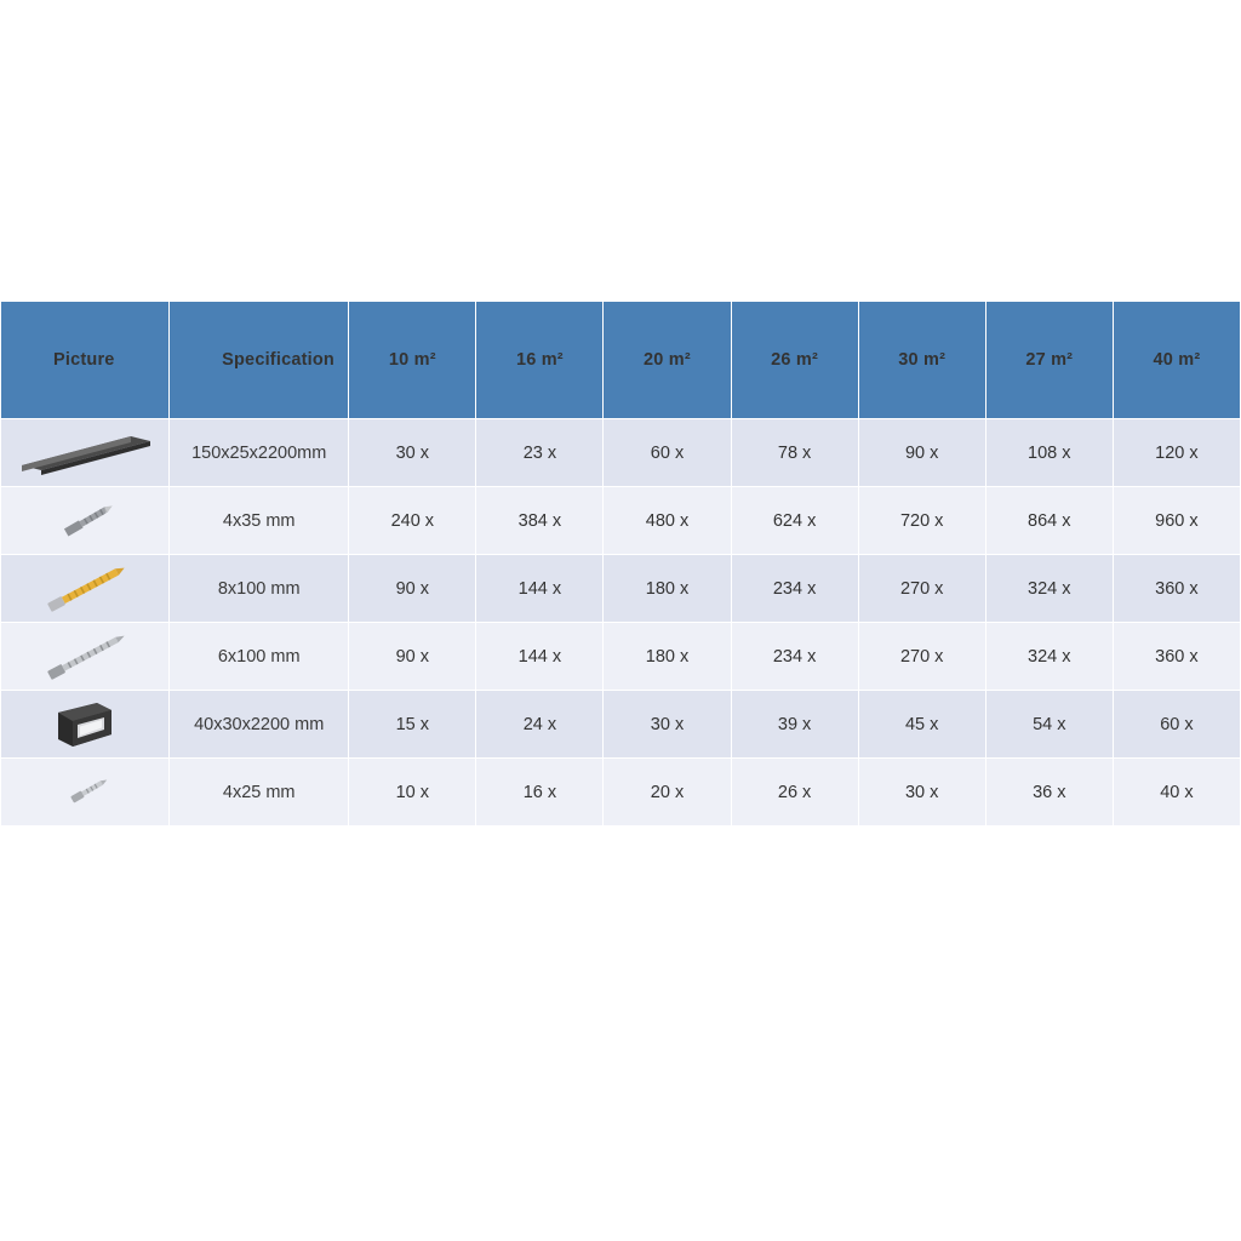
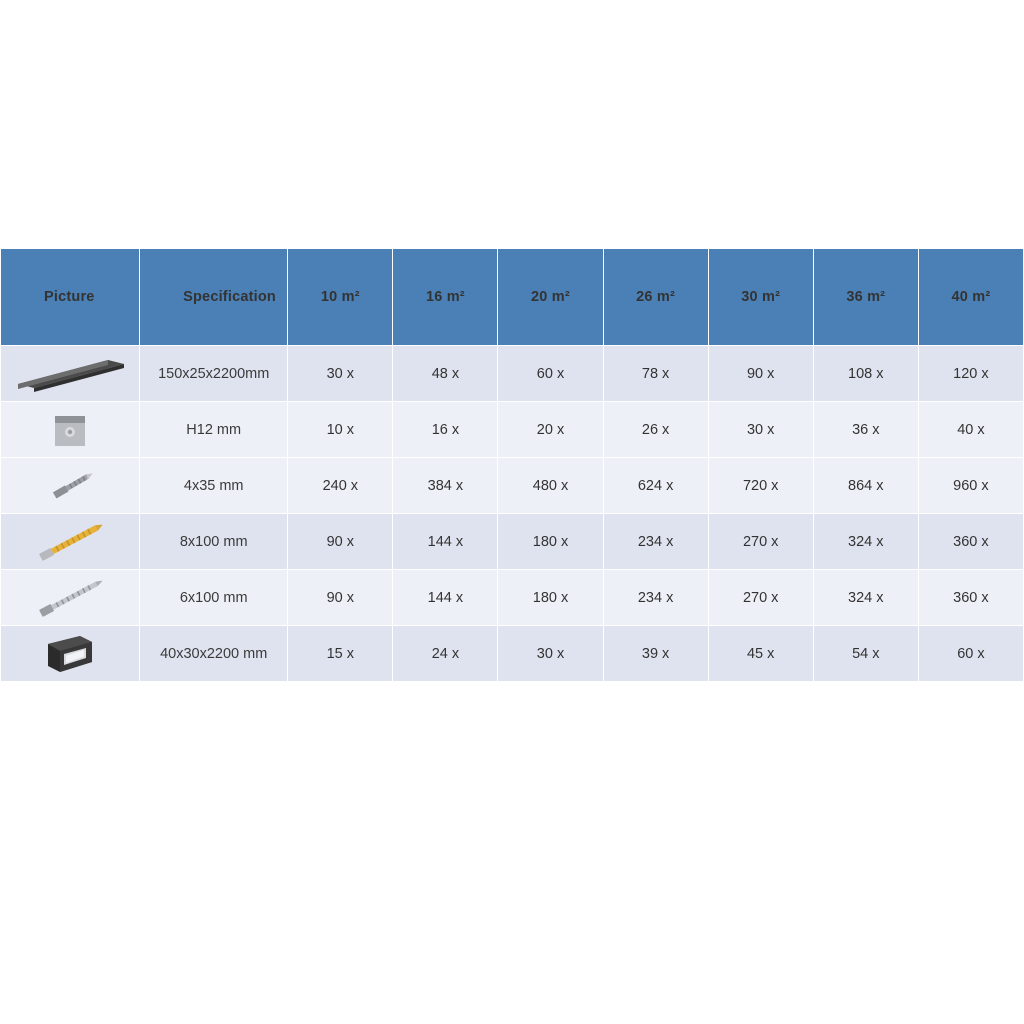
- Picture	Specification	10 m²	16 m²	20 m²	26 m²	30 m²	27 m²	40 m²
+ Picture	Specification	10 m²	16 m²	20 m²	26 m²	30 m²	36 m²	40 m²
- 	150x25x2200mm	30 x	23 x	60 x	78 x	90 x	108 x	120 x
+ 	150x25x2200mm	30 x	48 x	60 x	78 x	90 x	108 x	120 x
+ 	H12 mm	10 x	16 x	20 x	26 x	30 x	36 x	40 x
  	4x35 mm	240 x	384 x	480 x	624 x	720 x	864 x	960 x
  	8x100 mm	90 x	144 x	180 x	234 x	270 x	324 x	360 x
  	6x100 mm	90 x	144 x	180 x	234 x	270 x	324 x	360 x
  	40x30x2200 mm	15 x	24 x	30 x	39 x	45 x	54 x	60 x
- 	4x25 mm	10 x	16 x	20 x	26 x	30 x	36 x	40 x
